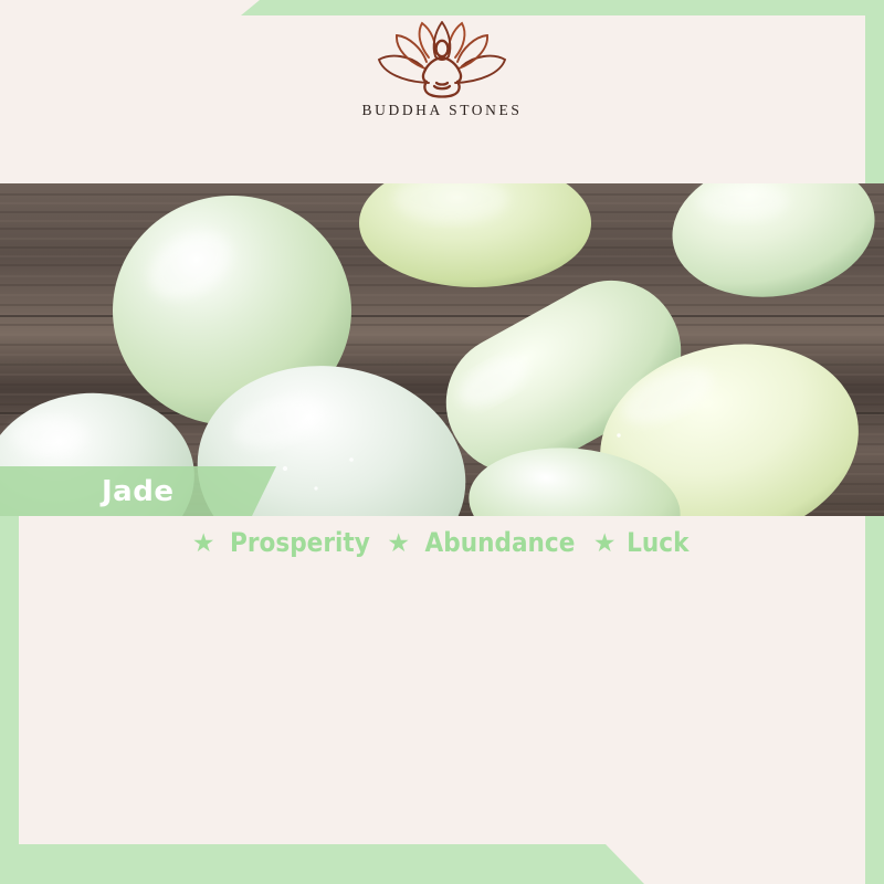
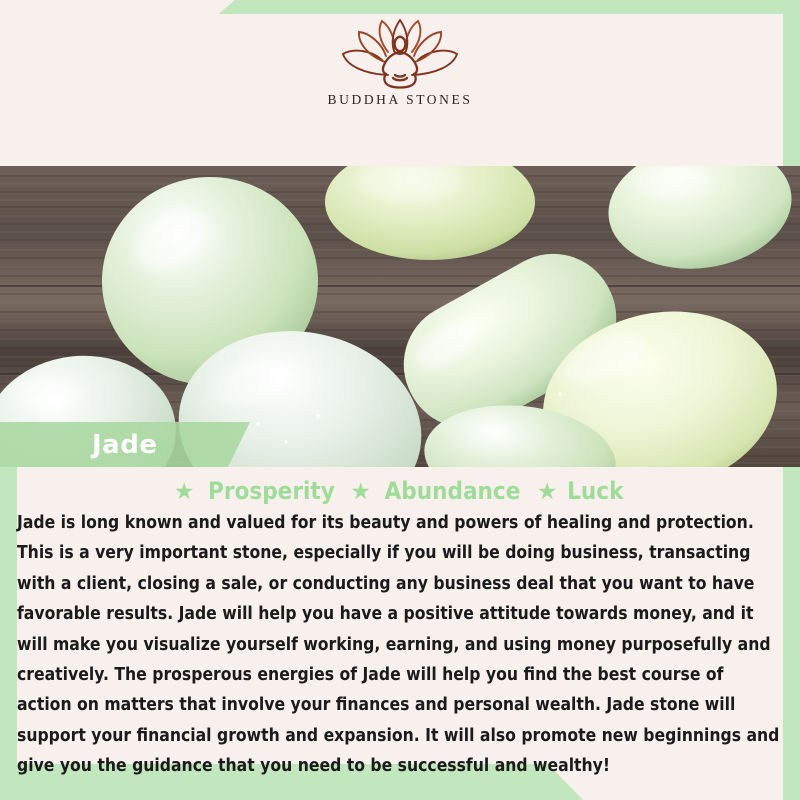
  BUDDHA STONES
  Jade
  ★
  Prosperity
  ★
  Abundance
  ★
  Luck
+ Jade is long known and valued for its beauty and powers of healing and protection. This is a very important stone, especially if you will be doing business, transacting with a client, closing a sale, or conducting any business deal that you want to have favorable results. Jade will help you have a positive attitude towards money, and it will make you visualize yourself working, earning, and using money purposefully and creatively. The prosperous energies of Jade will help you find the best course of action on matters that involve your finances and personal wealth. Jade stone will support your financial growth and expansion. It will also promote new beginnings and give you the guidance that you need to be successful and wealthy!
